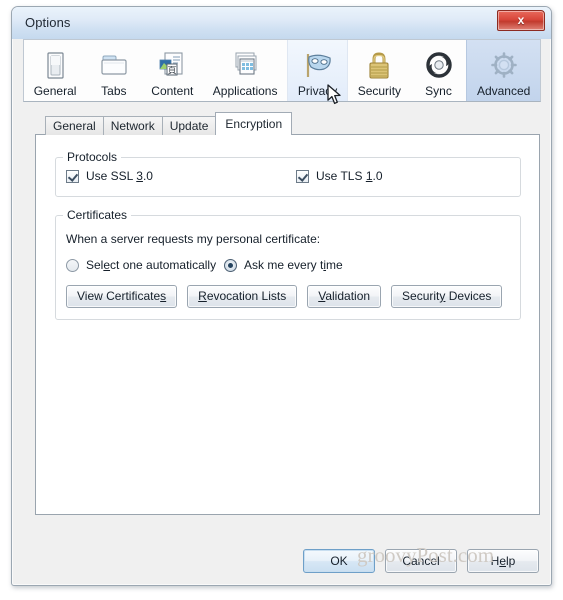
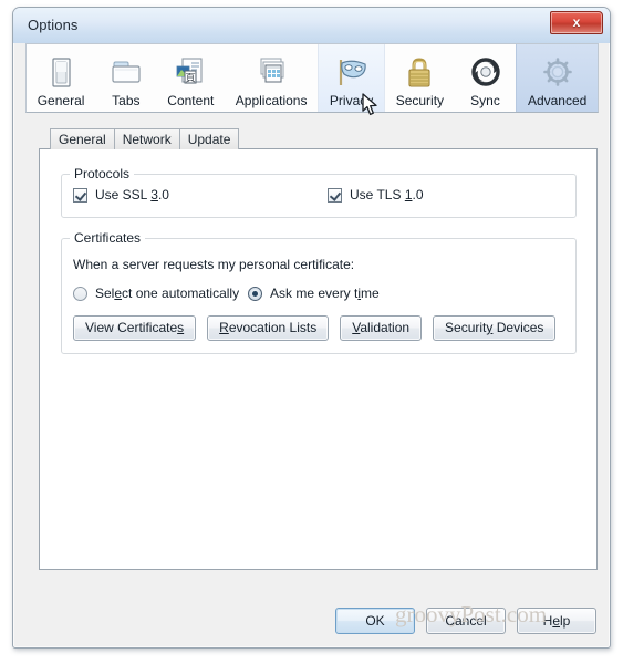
  Options
  x
  General
  Tabs
  頁
  Content
  Applications
  Priva
  Security
  Sync
  Advanced
  General
  Network
  Update
- Encryption
  Protocols
  Use SSL 3.0
  Use TLS 1.0
  Certificates
  When a server requests my personal certificate:
  Select one automatically
  Ask me every time
  View Certificates
  Revocation Lists
  Validation
  Security Devices
  OK
  Cancel
  Help
  groovyPost.com
